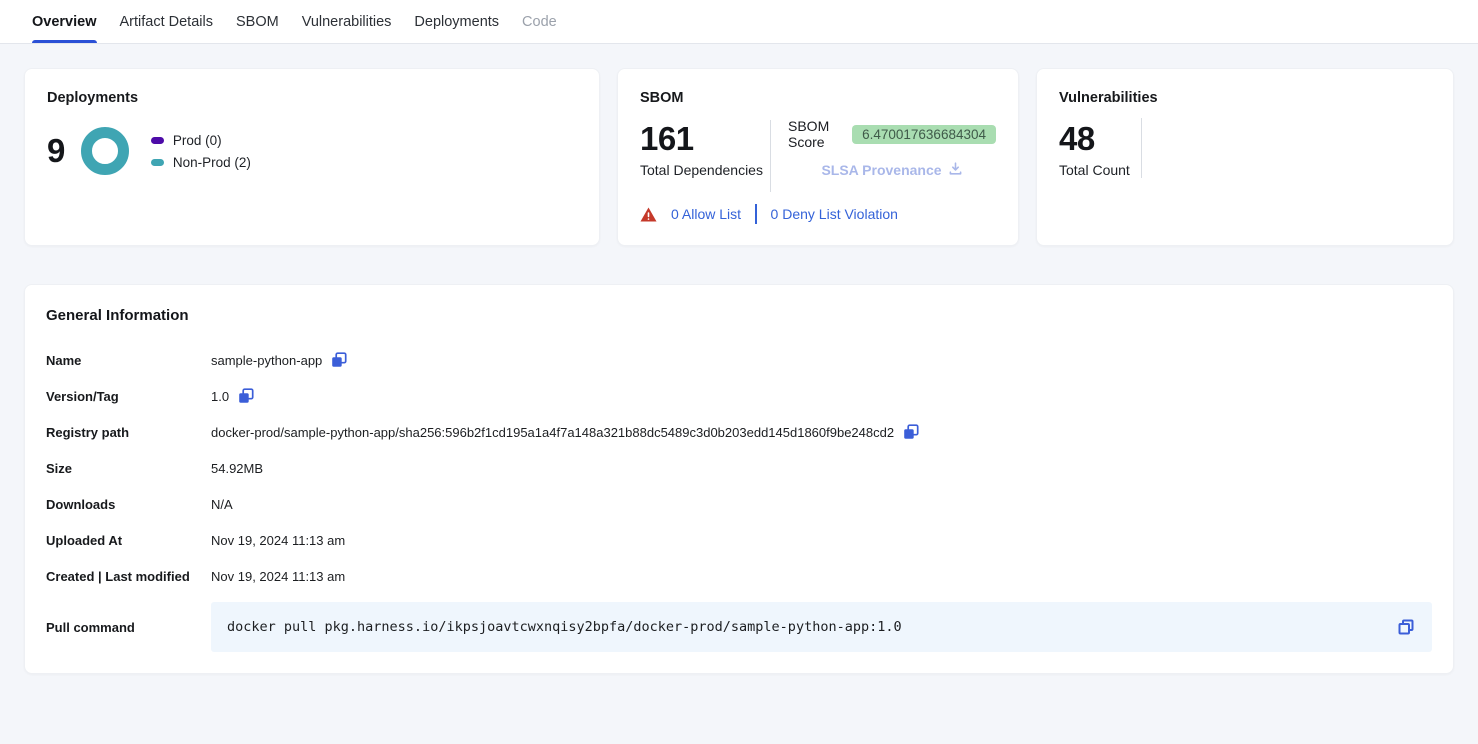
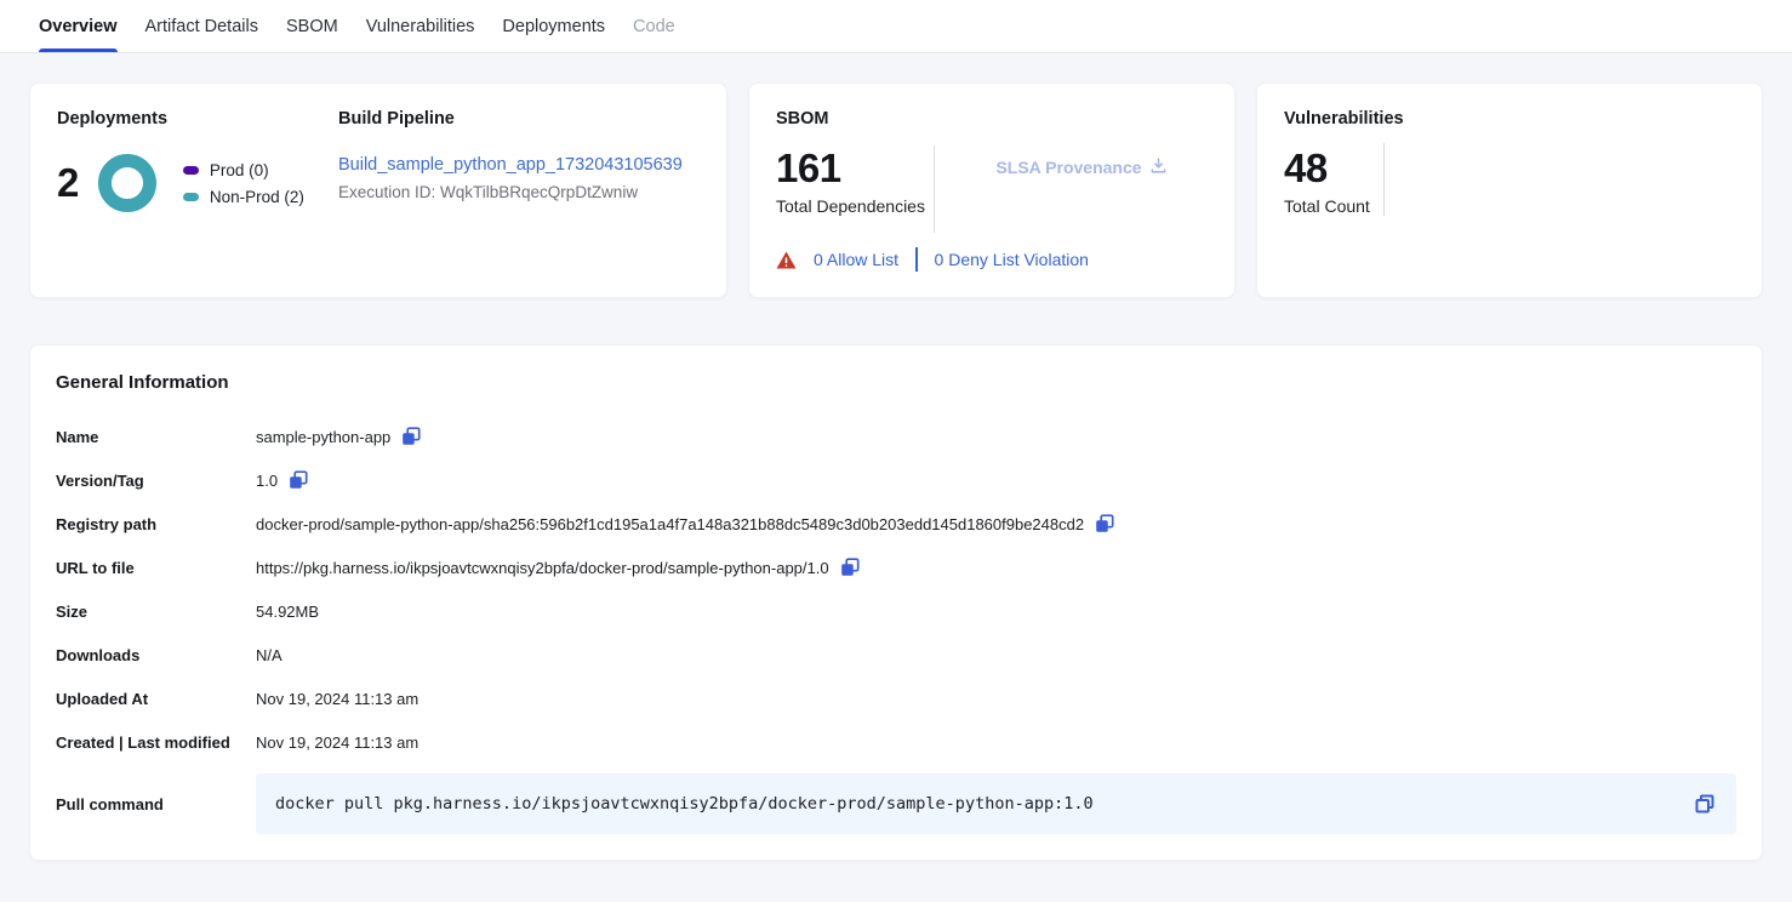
  Overview
  Artifact Details
  SBOM
  Vulnerabilities
  Deployments
  Code
  Deployments
- 9
+ 2
  Prod (0)
  Non-Prod (2)
+ Build Pipeline
+ Build_sample_python_app_1732043105639
+ Execution ID: WqkTilbBRqecQrpDtZwniw
  SBOM
  161
  Total Dependencies
- SBOM Score
- 6.470017636684304
  SLSA Provenance
  0 Allow List
  0 Deny List Violation
  Vulnerabilities
  48
  Total Count
  General Information
  Name
  sample-python-app
  Version/Tag
  1.0
  Registry path
  docker-prod/sample-python-app/sha256:596b2f1cd195a1a4f7a148a321b88dc5489c3d0b203edd145d1860f9be248cd2
+ URL to file
+ https://pkg.harness.io/ikpsjoavtcwxnqisy2bpfa/docker-prod/sample-python-app/1.0
  Size
  54.92MB
  Downloads
  N/A
  Uploaded At
  Nov 19, 2024 11:13 am
  Created | Last modified
  Nov 19, 2024 11:13 am
  Pull command
  docker pull pkg.harness.io/ikpsjoavtcwxnqisy2bpfa/docker-prod/sample-python-app:1.0
